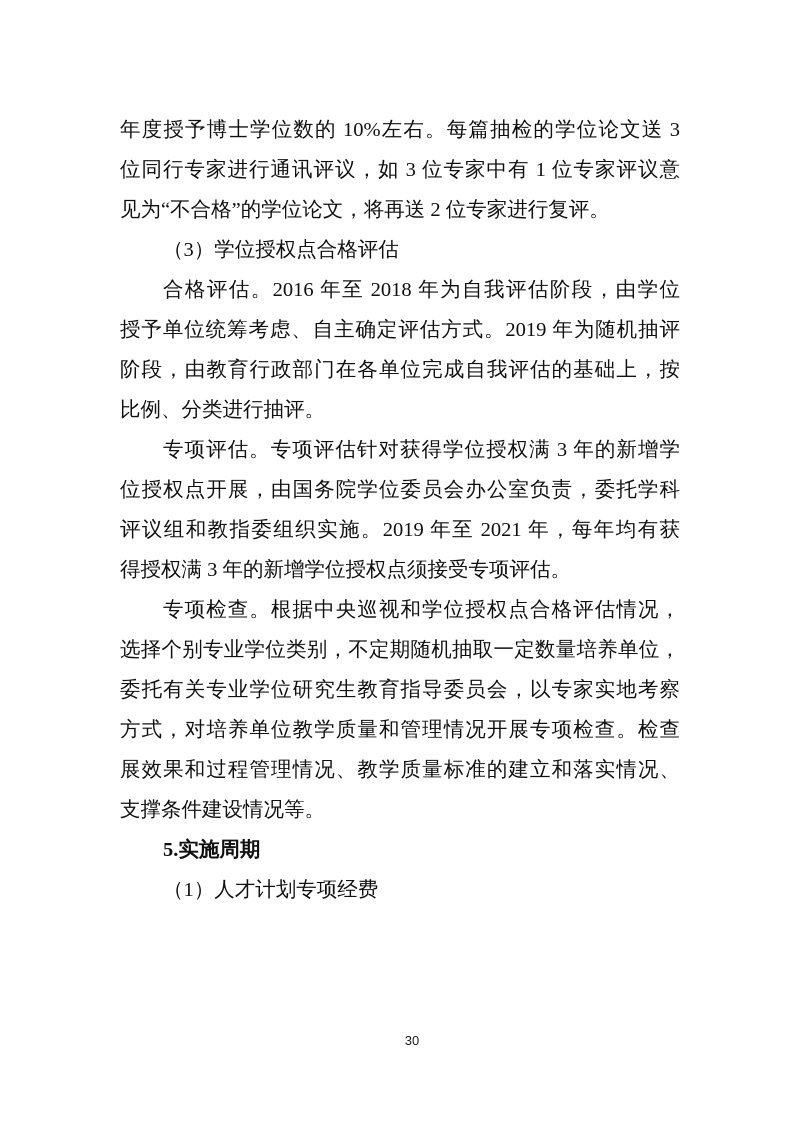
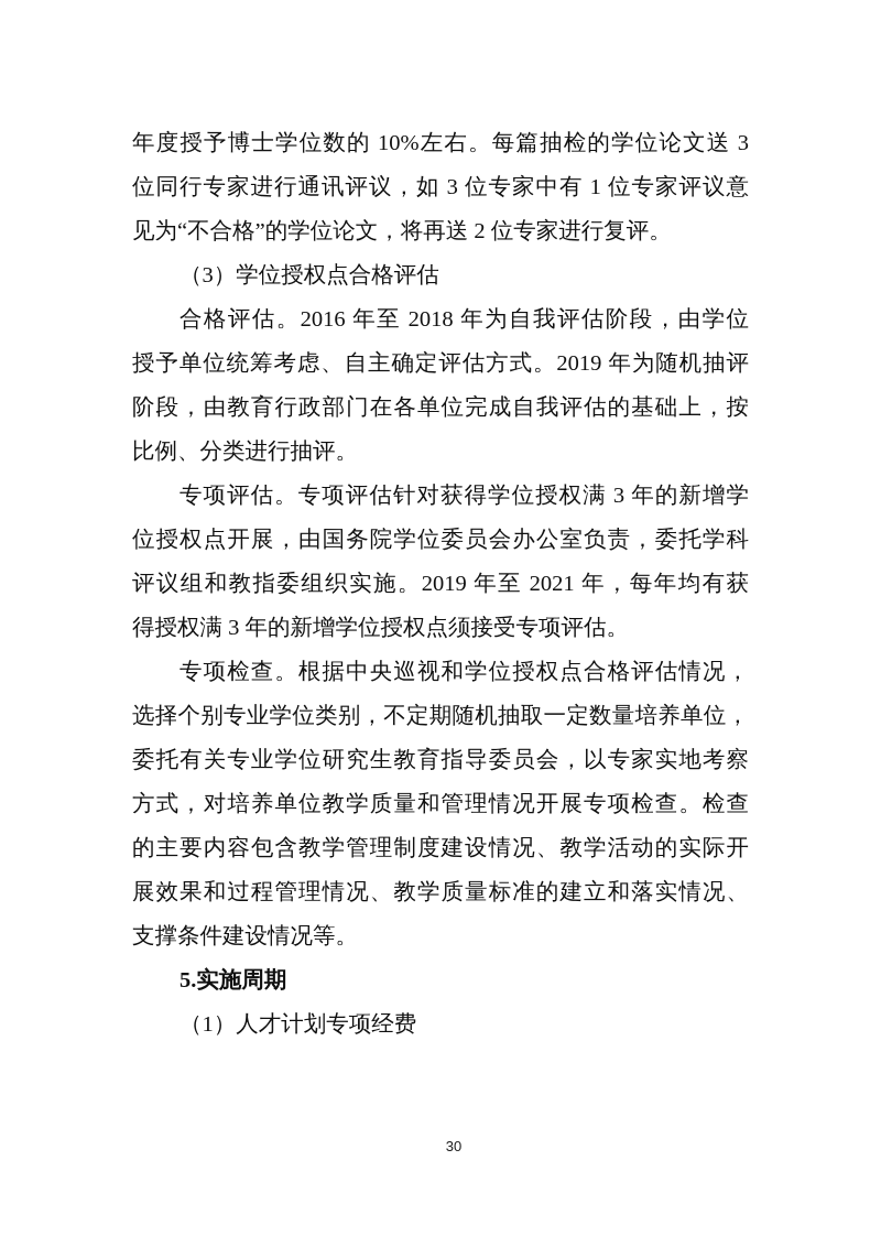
  年度授予博士学位数的 10%左右。每篇抽检的学位论文送 3
  位同行专家进行通讯评议，如 3 位专家中有 1 位专家评议意
  见为“不合格”的学位论文，将再送 2 位专家进行复评。
  （3）学位授权点合格评估
  合格评估。2016 年至 2018 年为自我评估阶段，由学位
  授予单位统筹考虑、自主确定评估方式。2019 年为随机抽评
  阶段，由教育行政部门在各单位完成自我评估的基础上，按
  比例、分类进行抽评。
  专项评估。专项评估针对获得学位授权满 3 年的新增学
  位授权点开展，由国务院学位委员会办公室负责，委托学科
  评议组和教指委组织实施。2019 年至 2021 年，每年均有获
  得授权满 3 年的新增学位授权点须接受专项评估。
  专项检查。根据中央巡视和学位授权点合格评估情况，
  选择个别专业学位类别，不定期随机抽取一定数量培养单位，
  委托有关专业学位研究生教育指导委员会，以专家实地考察
  方式，对培养单位教学质量和管理情况开展专项检查。检查
+ 的主要内容包含教学管理制度建设情况、教学活动的实际开
  展效果和过程管理情况、教学质量标准的建立和落实情况、
  支撑条件建设情况等。
  5.实施周期
  （1）人才计划专项经费
  30
